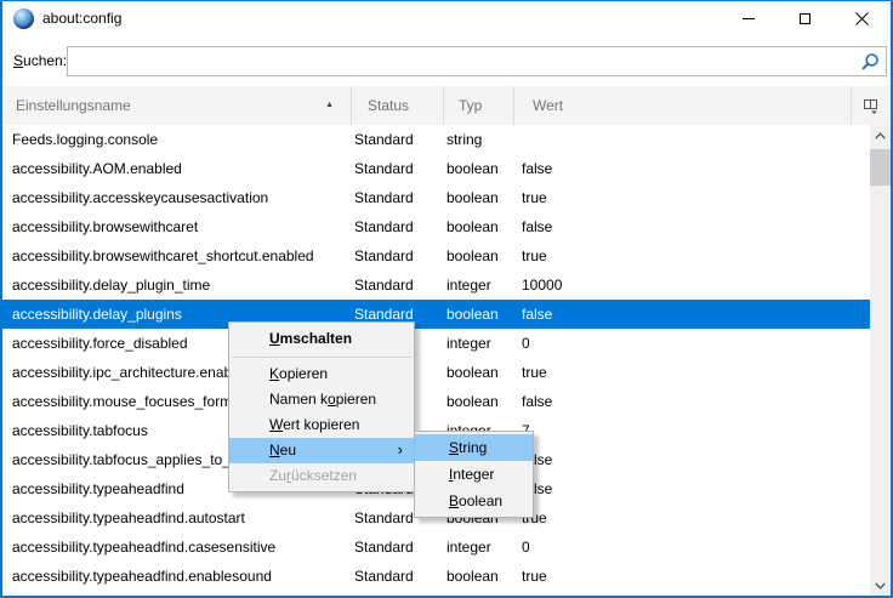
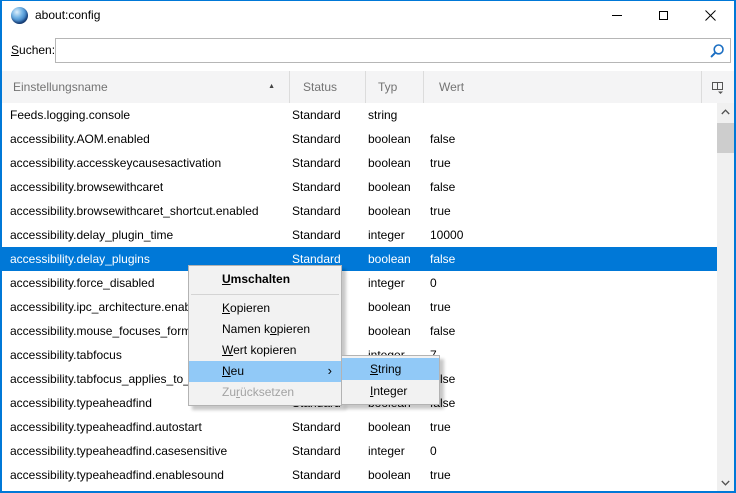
  about:config
  Suchen:
  Einstellungsname
  Status
  Typ
  Wert
  Feeds.logging.console
  Standard
  string
  accessibility.AOM.enabled
  Standard
  boolean
  false
  accessibility.accesskeycausesactivation
  Standard
  boolean
  true
  accessibility.browsewithcaret
  Standard
  boolean
  false
  accessibility.browsewithcaret_shortcut.enabled
  Standard
  boolean
  true
  accessibility.delay_plugin_time
  Standard
  integer
  10000
  accessibility.delay_plugins
  Standard
  boolean
  false
  accessibility.force_disabled
  integer
  0
  accessibility.ipc_architecture.ena
  boolean
  true
  accessibility.mouse_focuses_form
  boolean
  false
  accessibility.tabfocus
  accessibility.tabfocus_applies_to_
  accessibility.typeaheadfind
  accessibility.typeaheadfind.autostart
  Standard
  boolean
  true
  accessibility.typeaheadfind.casesensitive
  Standard
  integer
  0
  accessibility.typeaheadfind.enablesound
  Standard
  boolean
  true
  Umschalten
  Kopieren
  Namen kopieren
  Wert kopieren
  Neu
  ›
  Zurücksetzen
  String
  Integer
- Boolean
